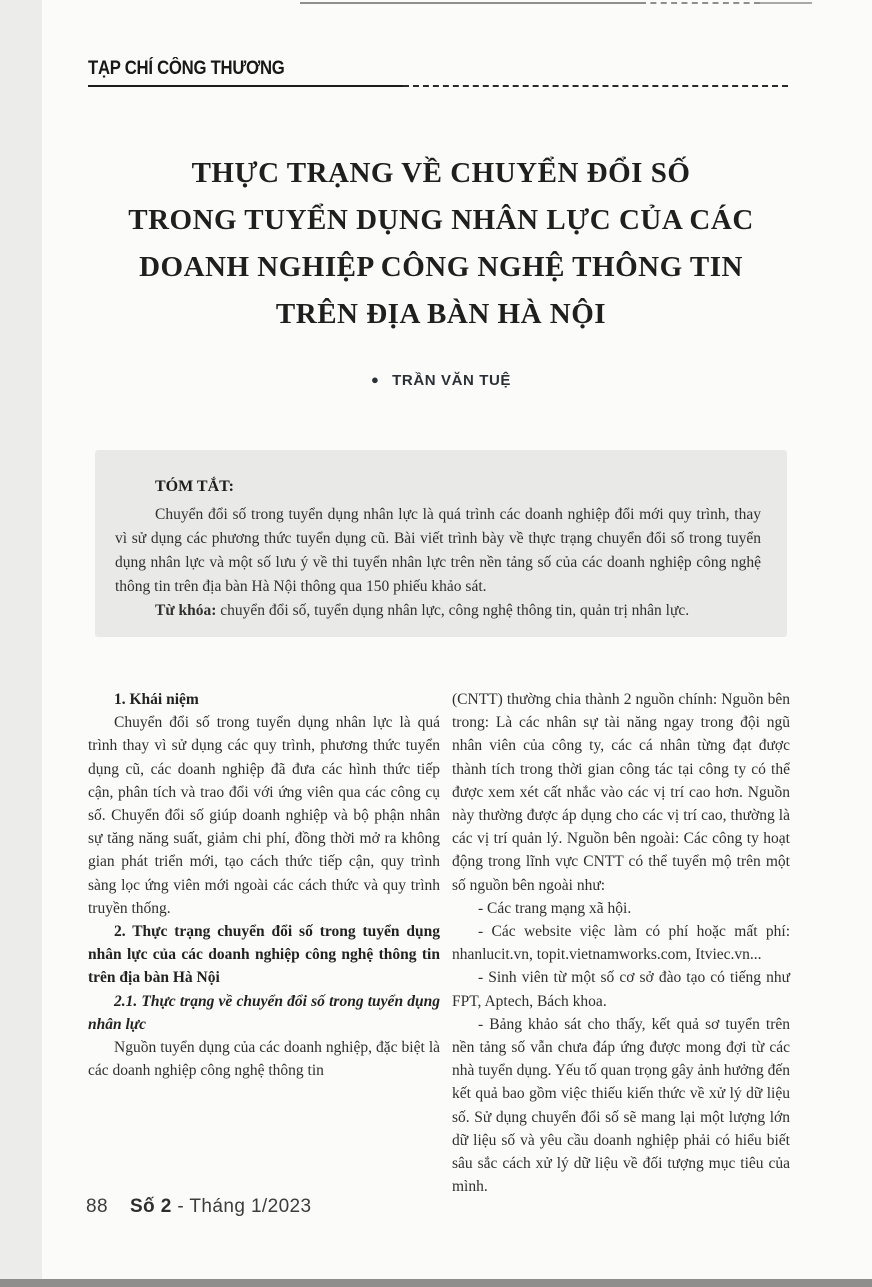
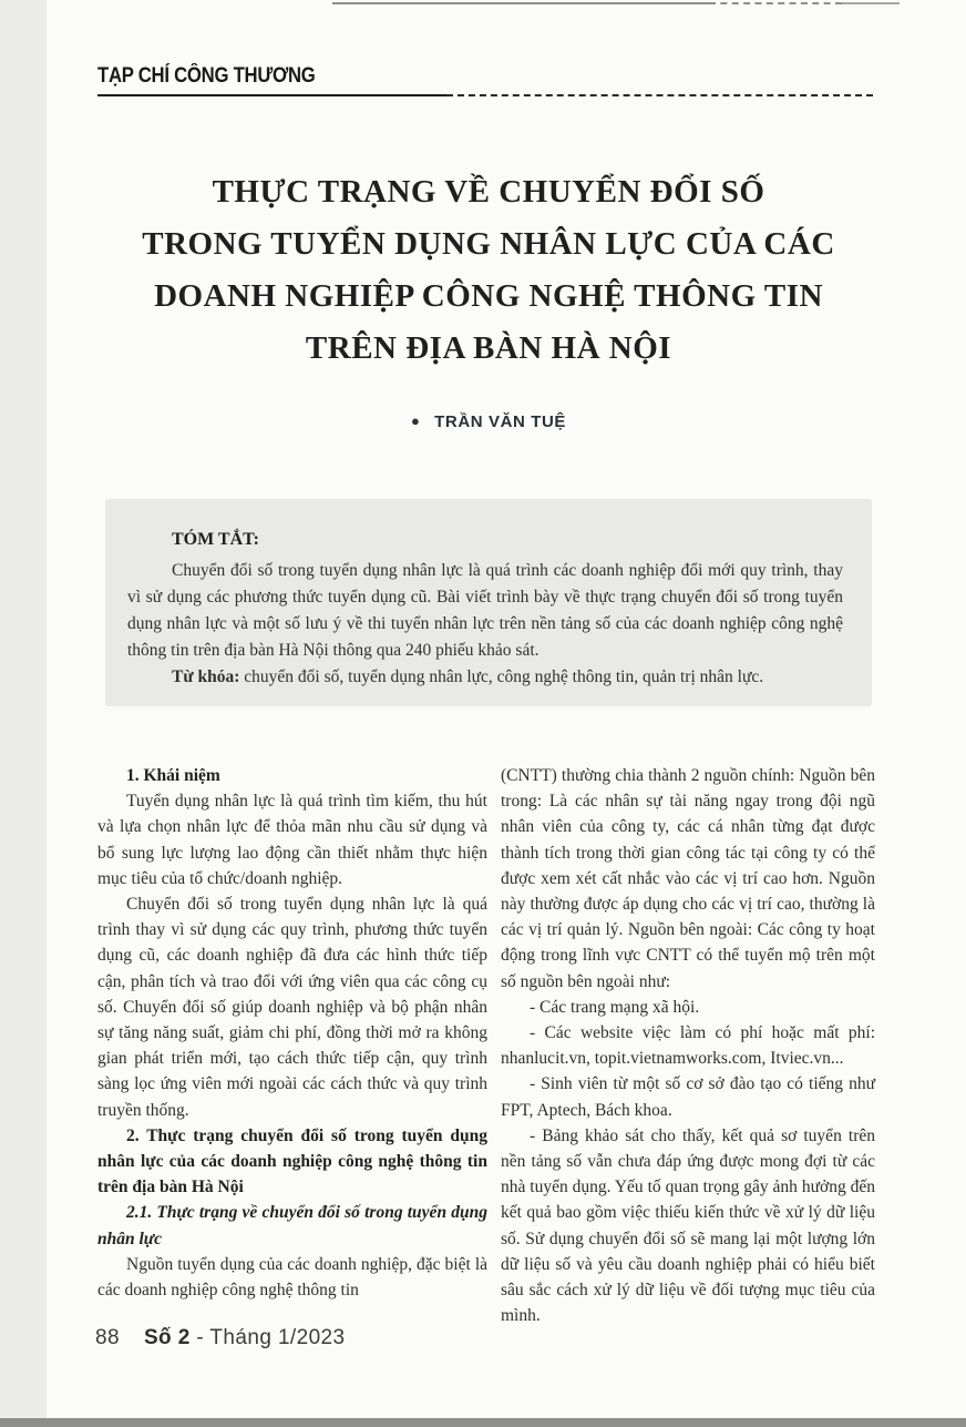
  TẠP CHÍ CÔNG THƯƠNG
  THỰC TRẠNG VỀ CHUYỂN ĐỔI SỐ
  TRONG TUYỂN DỤNG NHÂN LỰC CỦA CÁC
  DOANH NGHIỆP CÔNG NGHỆ THÔNG TIN
  TRÊN ĐỊA BÀN HÀ NỘI
  ● TRẦN VĂN TUỆ
  TÓM TẮT:
- Chuyển đổi số trong tuyển dụng nhân lực là quá trình các doanh nghiệp đổi mới quy trình, thay vì sử dụng các phương thức tuyển dụng cũ. Bài viết trình bày về thực trạng chuyển đổi số trong tuyển dụng nhân lực và một số lưu ý về thi tuyển nhân lực trên nền tảng số của các doanh nghiệp công nghệ thông tin trên địa bàn Hà Nội thông qua 150 phiếu khảo sát.
+ Chuyển đổi số trong tuyển dụng nhân lực là quá trình các doanh nghiệp đổi mới quy trình, thay vì sử dụng các phương thức tuyển dụng cũ. Bài viết trình bày về thực trạng chuyển đổi số trong tuyển dụng nhân lực và một số lưu ý về thi tuyển nhân lực trên nền tảng số của các doanh nghiệp công nghệ thông tin trên địa bàn Hà Nội thông qua 240 phiếu khảo sát.
  Từ khóa: chuyển đổi số, tuyển dụng nhân lực, công nghệ thông tin, quản trị nhân lực.
  1. Khái niệm
+ Tuyển dụng nhân lực là quá trình tìm kiếm, thu hút và lựa chọn nhân lực để thỏa mãn nhu cầu sử dụng và bổ sung lực lượng lao động cần thiết nhằm thực hiện mục tiêu của tổ chức/doanh nghiệp.
  Chuyển đổi số trong tuyển dụng nhân lực là quá trình thay vì sử dụng các quy trình, phương thức tuyển dụng cũ, các doanh nghiệp đã đưa các hình thức tiếp cận, phân tích và trao đổi với ứng viên qua các công cụ số. Chuyển đổi số giúp doanh nghiệp và bộ phận nhân sự tăng năng suất, giảm chi phí, đồng thời mở ra không gian phát triển mới, tạo cách thức tiếp cận, quy trình sàng lọc ứng viên mới ngoài các cách thức và quy trình truyền thống.
  2. Thực trạng chuyển đổi số trong tuyển dụng nhân lực của các doanh nghiệp công nghệ thông tin trên địa bàn Hà Nội
  2.1. Thực trạng về chuyển đổi số trong tuyển dụng nhân lực
  Nguồn tuyển dụng của các doanh nghiệp, đặc biệt là các doanh nghiệp công nghệ thông tin
  (CNTT) thường chia thành 2 nguồn chính: Nguồn bên trong: Là các nhân sự tài năng ngay trong đội ngũ nhân viên của công ty, các cá nhân từng đạt được thành tích trong thời gian công tác tại công ty có thể được xem xét cất nhắc vào các vị trí cao hơn. Nguồn này thường được áp dụng cho các vị trí cao, thường là các vị trí quản lý. Nguồn bên ngoài: Các công ty hoạt động trong lĩnh vực CNTT có thể tuyển mộ trên một số nguồn bên ngoài như:
  - Các trang mạng xã hội.
  - Các website việc làm có phí hoặc mất phí: nhanlucit.vn, topit.vietnamworks.com, Itviec.vn...
  - Sinh viên từ một số cơ sở đào tạo có tiếng như FPT, Aptech, Bách khoa.
  - Bảng khảo sát cho thấy, kết quả sơ tuyển trên nền tảng số vẫn chưa đáp ứng được mong đợi từ các nhà tuyển dụng. Yếu tố quan trọng gây ảnh hưởng đến kết quả bao gồm việc thiếu kiến thức về xử lý dữ liệu số. Sử dụng chuyển đổi số sẽ mang lại một lượng lớn dữ liệu số và yêu cầu doanh nghiệp phải có hiểu biết sâu sắc cách xử lý dữ liệu về đối tượng mục tiêu của mình.
  88 Số 2 - Tháng 1/2023
